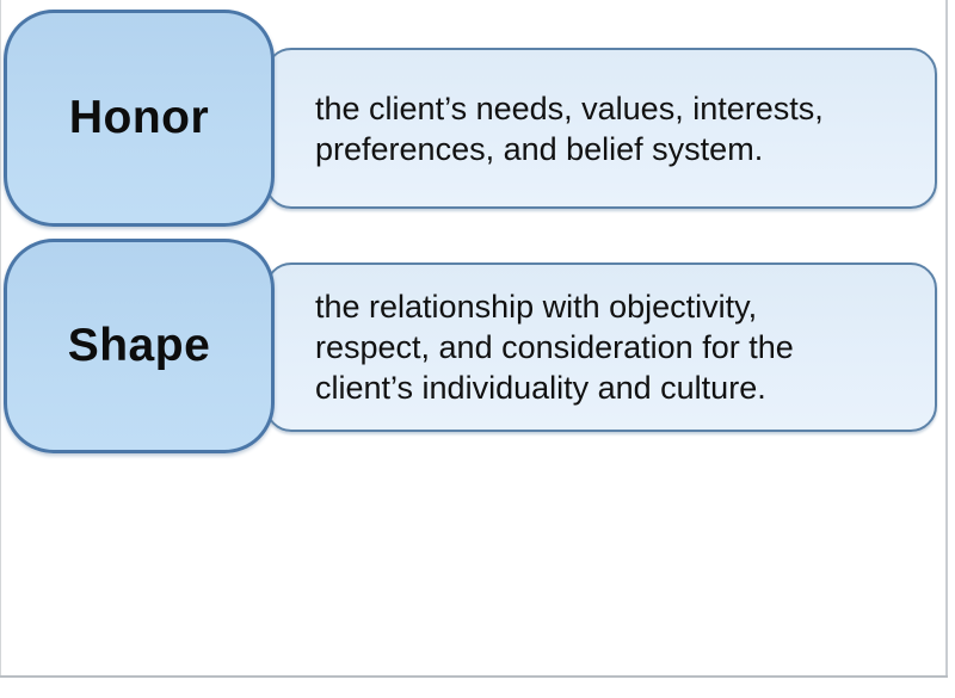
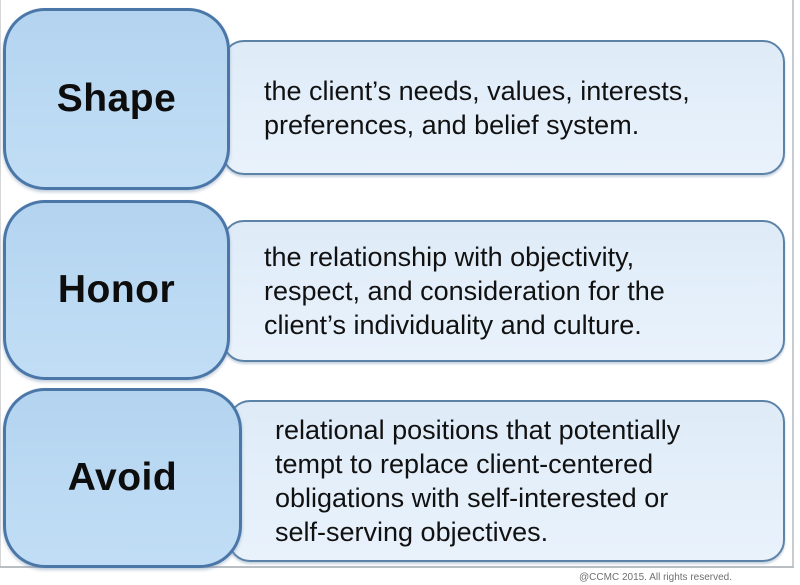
  the client’s needs, values, interests,
  preferences, and belief system.
- Honor
+ Shape
  the relationship with objectivity,
  respect, and consideration for the
  client’s individuality and culture.
- Shape
+ Honor
+ relational positions that potentially
+ tempt to replace client-centered
+ obligations with self-interested or
+ self-serving objectives.
+ Avoid
+ @CCMC 2015. All rights reserved.
